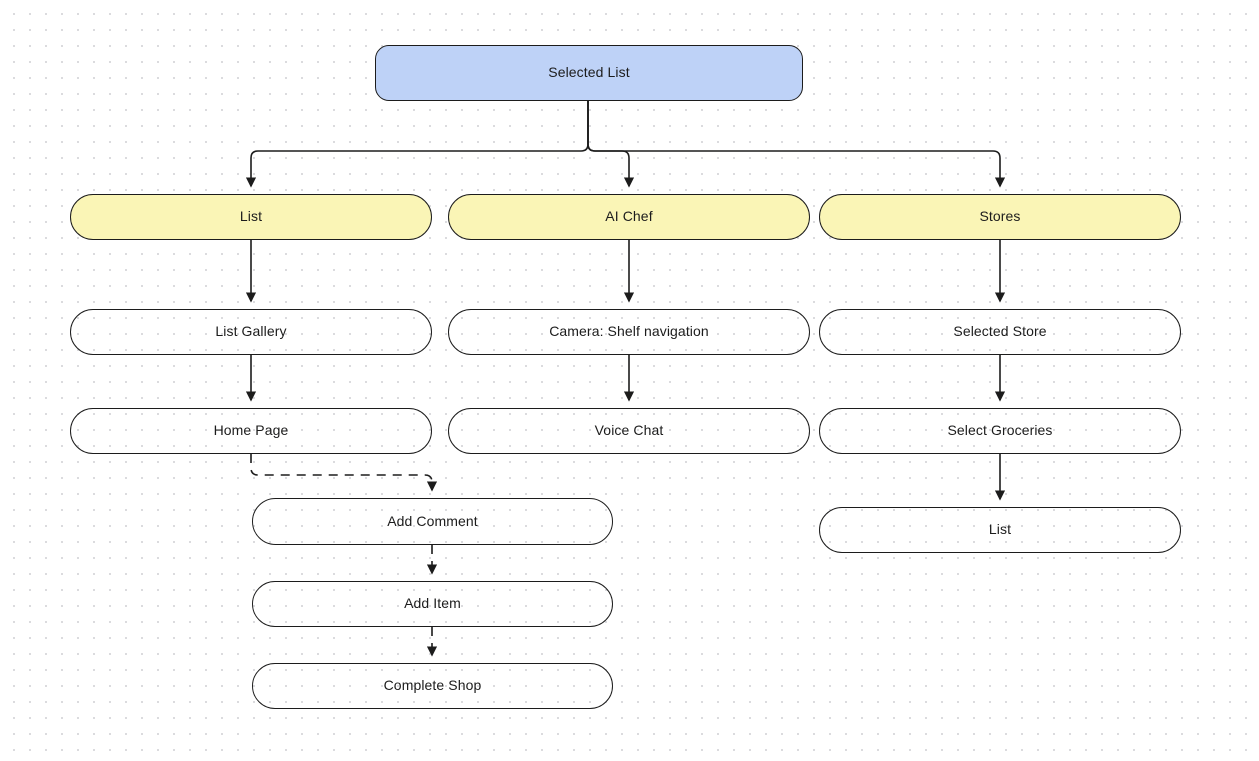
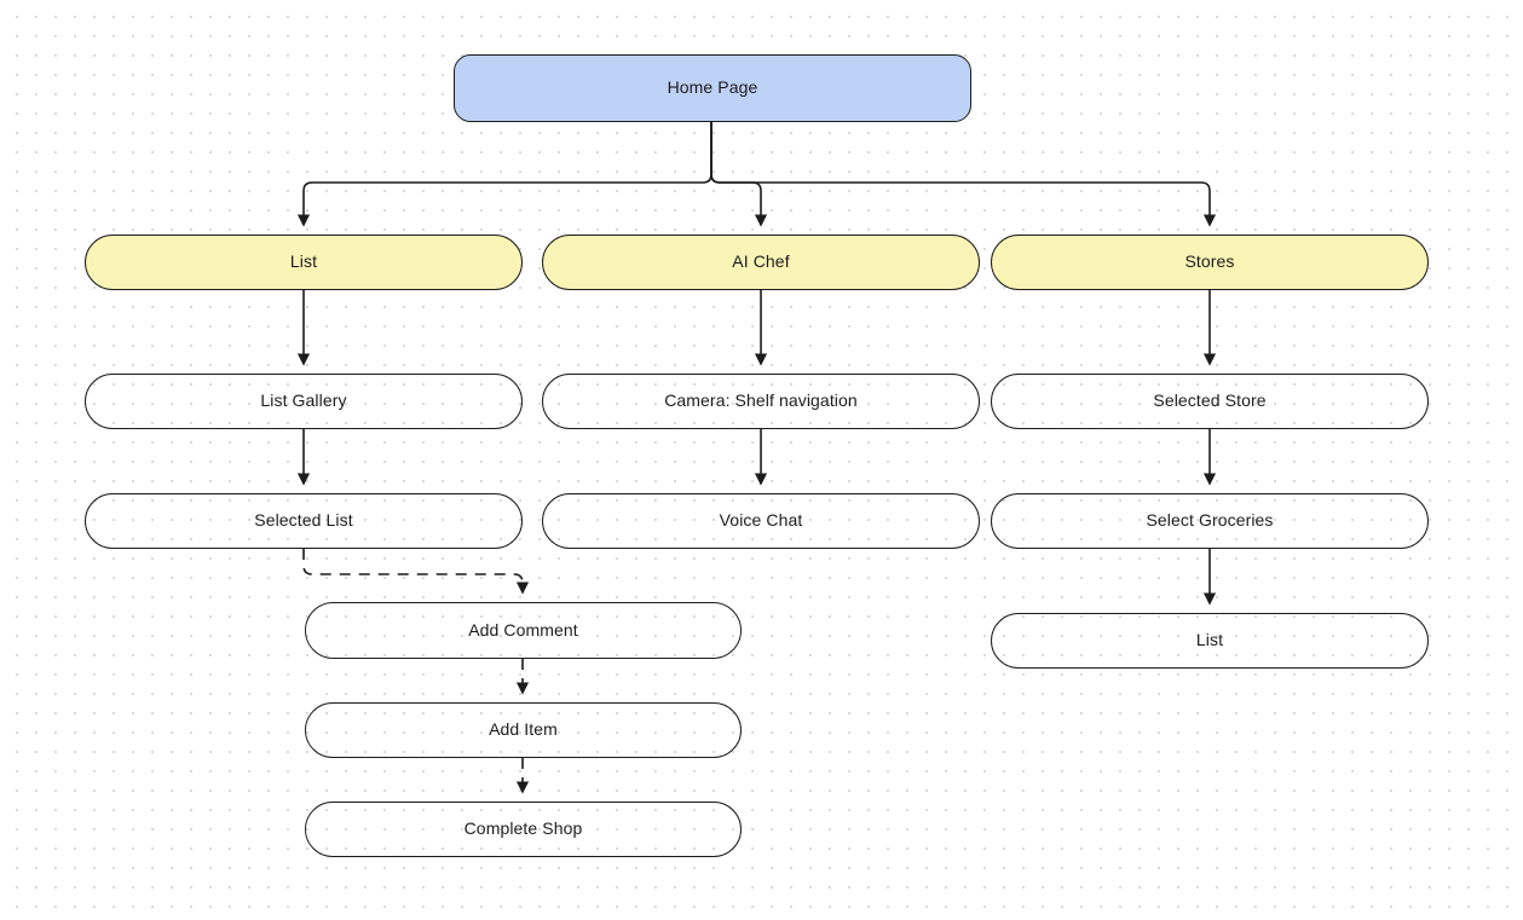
- Selected List
+ Home Page
  List
  AI Chef
  Stores
  List Gallery
  Camera: Shelf navigation
  Selected Store
- Home Page
+ Selected List
  Voice Chat
  Select Groceries
  Add Comment
  List
  Add Item
  Complete Shop
